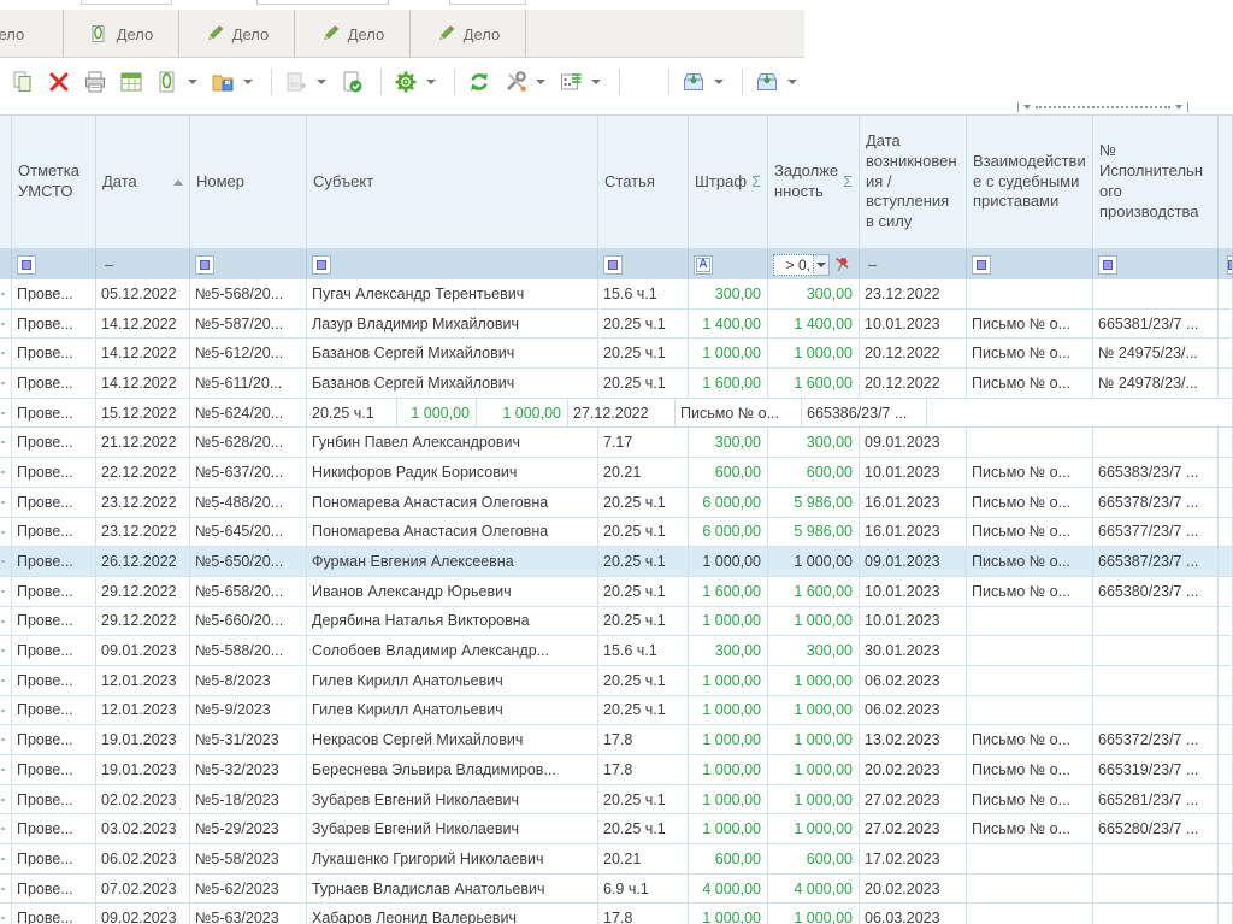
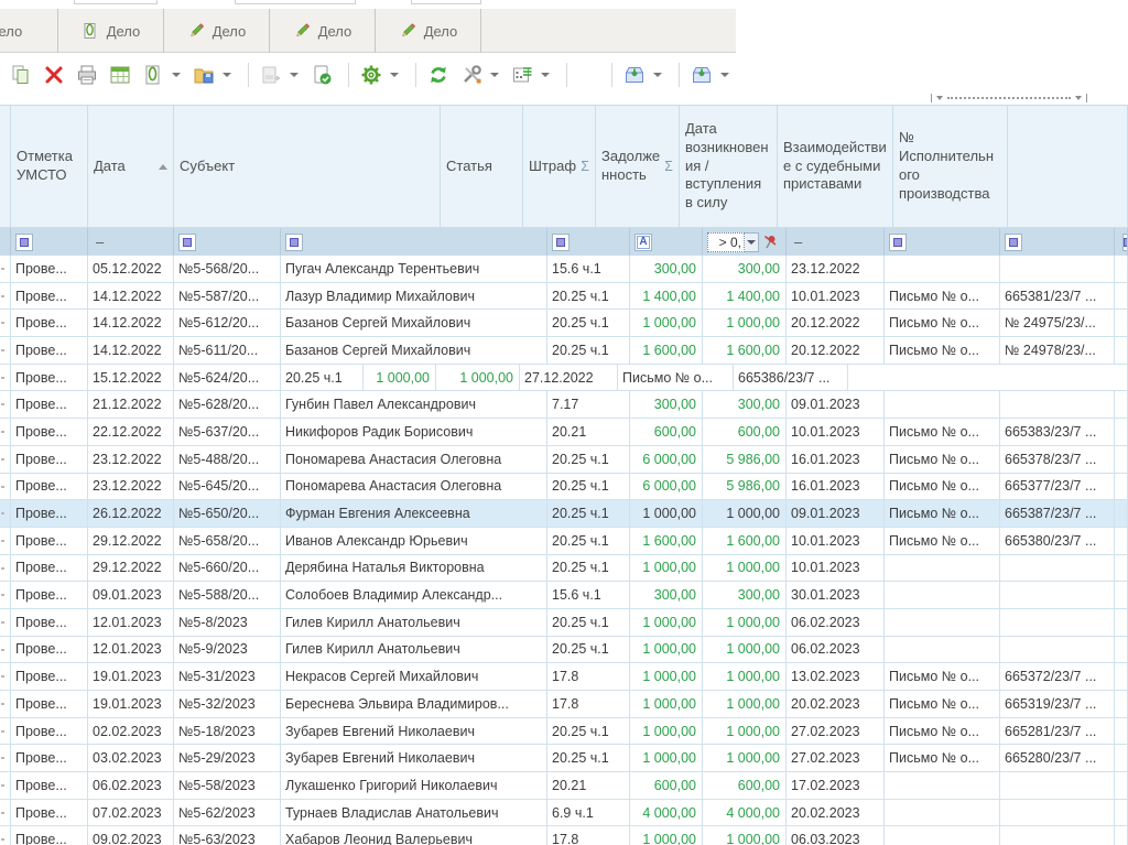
  ело
  Дело
  Дело
  Дело
  Дело
  Отметка УМСТО
  Дата
- Номер
  Субъект
  Статья
  Штраф
  Σ
  Задолженность
  Σ
  Дата возникновения / вступления в силу
  Взаимодействие с судебными приставами
  № Исполнительного производства
  –
  A
  > 0,
  –
  Прове...
  05.12.2022
  №5-568/20...
  Пугач Александр Терентьевич
  15.6 ч.1
  300,00
  300,00
  23.12.2022
  Прове...
  14.12.2022
  №5-587/20...
  Лазур Владимир Михайлович
  20.25 ч.1
  1 400,00
  1 400,00
  10.01.2023
  Письмо № о...
  665381/23/7 ...
  Прове...
  14.12.2022
  №5-612/20...
  Базанов Сергей Михайлович
  20.25 ч.1
  1 000,00
  1 000,00
  20.12.2022
  Письмо № о...
  № 24975/23/...
  Прове...
  14.12.2022
  №5-611/20...
  Базанов Сергей Михайлович
  20.25 ч.1
  1 600,00
  1 600,00
  20.12.2022
  Письмо № о...
  № 24978/23/...
  Прове...
  15.12.2022
  №5-624/20...
  20.25 ч.1
  1 000,00
  1 000,00
  27.12.2022
  Письмо № о...
  665386/23/7 ...
  Прове...
  21.12.2022
  №5-628/20...
  Гунбин Павел Александрович
  7.17
  300,00
  300,00
  09.01.2023
  Прове...
  22.12.2022
  №5-637/20...
  Никифоров Радик Борисович
  20.21
  600,00
  600,00
  10.01.2023
  Письмо № о...
  665383/23/7 ...
  Прове...
  23.12.2022
  №5-488/20...
  Пономарева Анастасия Олеговна
  20.25 ч.1
  6 000,00
  5 986,00
  16.01.2023
  Письмо № о...
  665378/23/7 ...
  Прове...
  23.12.2022
  №5-645/20...
  Пономарева Анастасия Олеговна
  20.25 ч.1
  6 000,00
  5 986,00
  16.01.2023
  Письмо № о...
  665377/23/7 ...
  Прове...
  26.12.2022
  №5-650/20...
  Фурман Евгения Алексеевна
  20.25 ч.1
  1 000,00
  1 000,00
  09.01.2023
  Письмо № о...
  665387/23/7 ...
  Прове...
  29.12.2022
  №5-658/20...
  Иванов Александр Юрьевич
  20.25 ч.1
  1 600,00
  1 600,00
  10.01.2023
  Письмо № о...
  665380/23/7 ...
  Прове...
  29.12.2022
  №5-660/20...
  Дерябина Наталья Викторовна
  20.25 ч.1
  1 000,00
  1 000,00
  10.01.2023
  Прове...
  09.01.2023
  №5-588/20...
  Солобоев Владимир Александр...
  15.6 ч.1
  300,00
  300,00
  30.01.2023
  Прове...
  12.01.2023
  №5-8/2023
  Гилев Кирилл Анатольевич
  20.25 ч.1
  1 000,00
  1 000,00
  06.02.2023
  Прове...
  12.01.2023
  №5-9/2023
  Гилев Кирилл Анатольевич
  20.25 ч.1
  1 000,00
  1 000,00
  06.02.2023
  Прове...
  19.01.2023
  №5-31/2023
  Некрасов Сергей Михайлович
  17.8
  1 000,00
  1 000,00
  13.02.2023
  Письмо № о...
  665372/23/7 ...
  Прове...
  19.01.2023
  №5-32/2023
  Береснева Эльвира Владимиров...
  17.8
  1 000,00
  1 000,00
  20.02.2023
  Письмо № о...
  665319/23/7 ...
  Прове...
  02.02.2023
  №5-18/2023
  Зубарев Евгений Николаевич
  20.25 ч.1
  1 000,00
  1 000,00
  27.02.2023
  Письмо № о...
  665281/23/7 ...
  Прове...
  03.02.2023
  №5-29/2023
  Зубарев Евгений Николаевич
  20.25 ч.1
  1 000,00
  1 000,00
  27.02.2023
  Письмо № о...
  665280/23/7 ...
  Прове...
  06.02.2023
  №5-58/2023
  Лукашенко Григорий Николаевич
  20.21
  600,00
  600,00
  17.02.2023
  Прове...
  07.02.2023
  №5-62/2023
  Турнаев Владислав Анатольевич
  6.9 ч.1
  4 000,00
  4 000,00
  20.02.2023
  Прове...
  09.02.2023
  №5-63/2023
  Хабаров Леонид Валерьевич
  17.8
  1 000,00
  1 000,00
  06.03.2023
